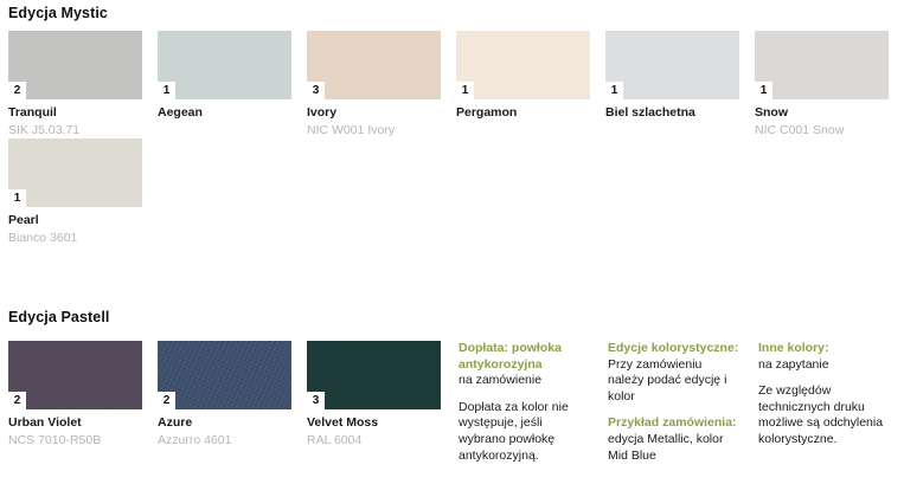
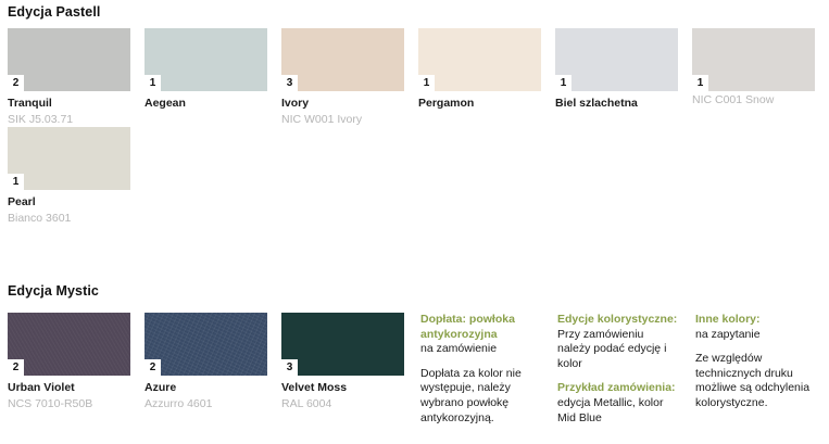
- Edycja Mystic
+ Edycja Pastell
  2
  Tranquil
  SIK J5.03.71
  1
  Aegean
  3
  Ivory
  NIC W001 Ivory
  1
  Pergamon
  1
  Biel szlachetna
  1
- Snow
  NIC C001 Snow
  1
  Pearl
  Bianco 3601
- Edycja Pastell
+ Edycja Mystic
  2
  Urban Violet
  NCS 7010-R50B
  2
  Azure
  Azzurro 4601
  3
  Velvet Moss
  RAL 6004
  Dopłata: powłoka antykorozyjna
  na zamówienie
- Dopłata za kolor nie występuje, jeśli wybrano powłokę antykorozyjną.
+ Dopłata za kolor nie występuje, należy wybrano powłokę antykorozyjną.
  Edycje kolorystyczne:
  Przy zamówieniu należy podać edycję i kolor
  Przykład zamówienia: edycja Metallic, kolor Mid Blue
  Inne kolory:
  na zapytanie
  Ze względów technicznych druku możliwe są odchylenia kolorystyczne.
